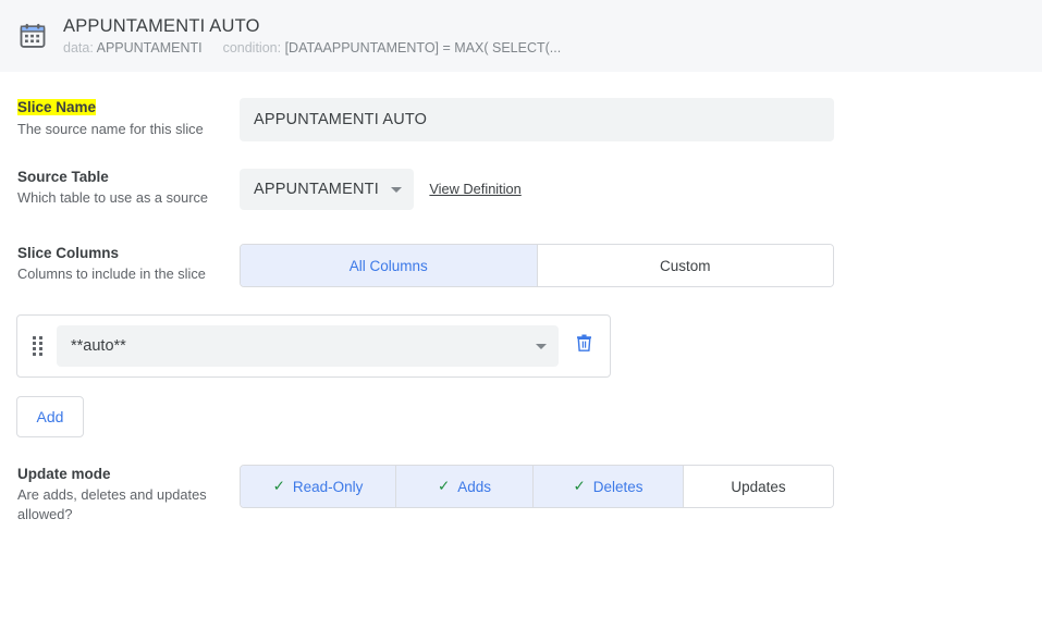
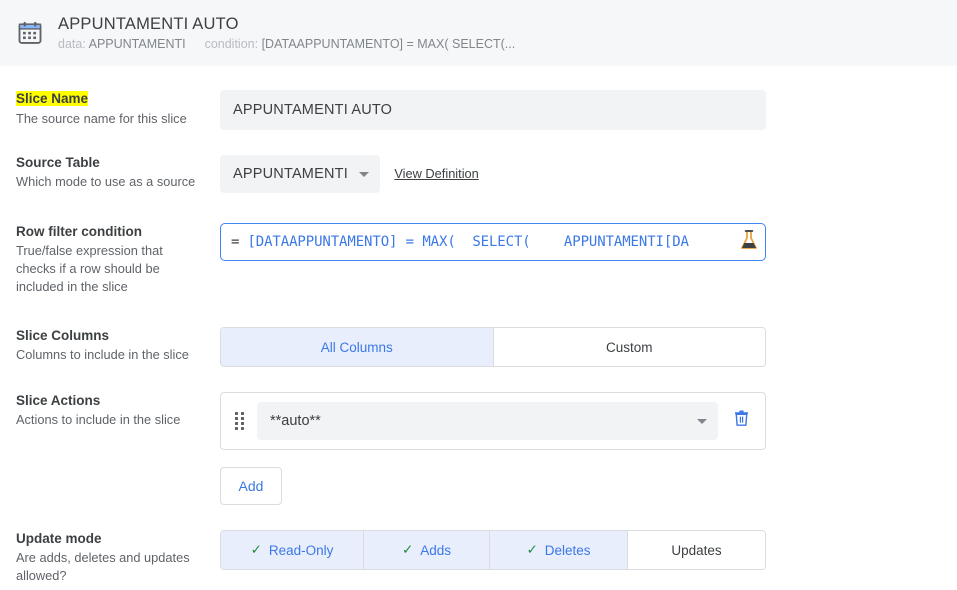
  APPUNTAMENTI AUTO
  data: APPUNTAMENTI condition: [DATAAPPUNTAMENTO] = MAX( SELECT(...
  Slice Name
  The source name for this slice
  APPUNTAMENTI AUTO
  Source Table
- Which table to use as a source
+ Which mode to use as a source
  APPUNTAMENTI
  View Definition
+ Row filter condition
+ True/false expression that checks if a row should be included in the slice
+ =
+ [DATAAPPUNTAMENTO] = MAX( SELECT( APPUNTAMENTI[DA
  Slice Columns
  Columns to include in the slice
  All Columns
  Custom
+ Slice Actions
+ Actions to include in the slice
  **auto**
  Add
  Update mode
  Are adds, deletes and updates allowed?
  ✓
  Read-Only
  ✓
  Adds
  ✓
  Deletes
  Updates
